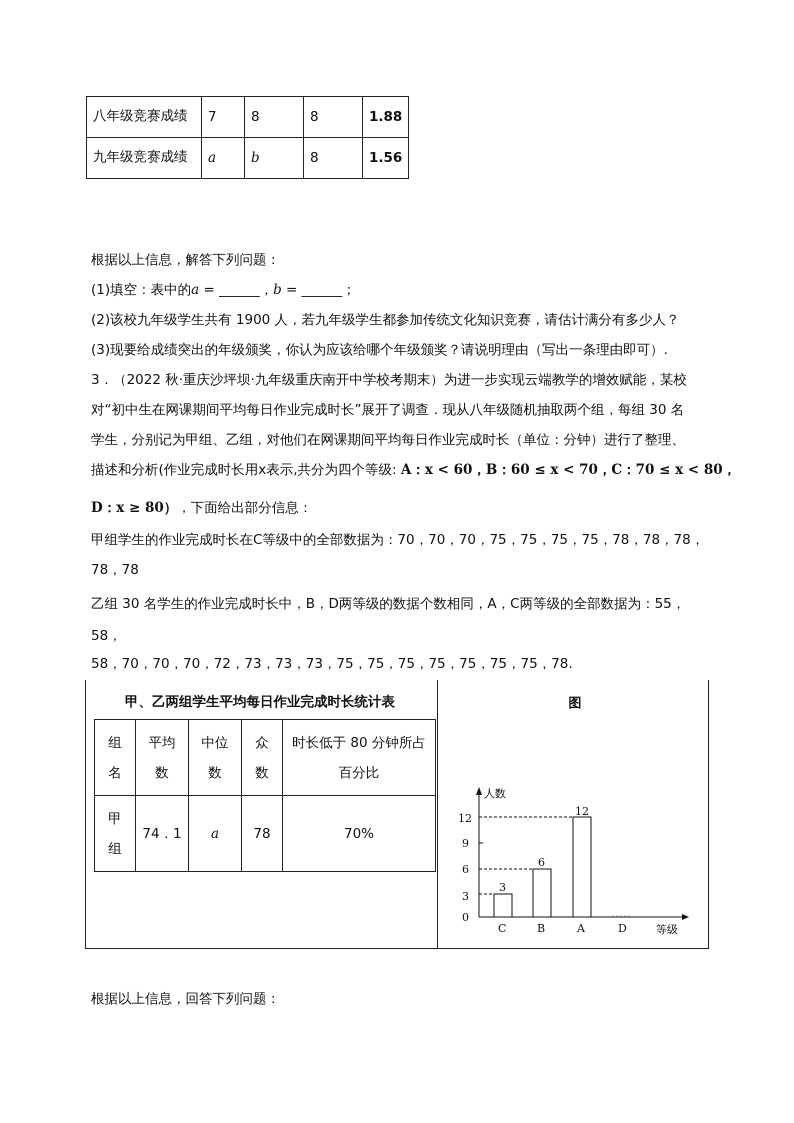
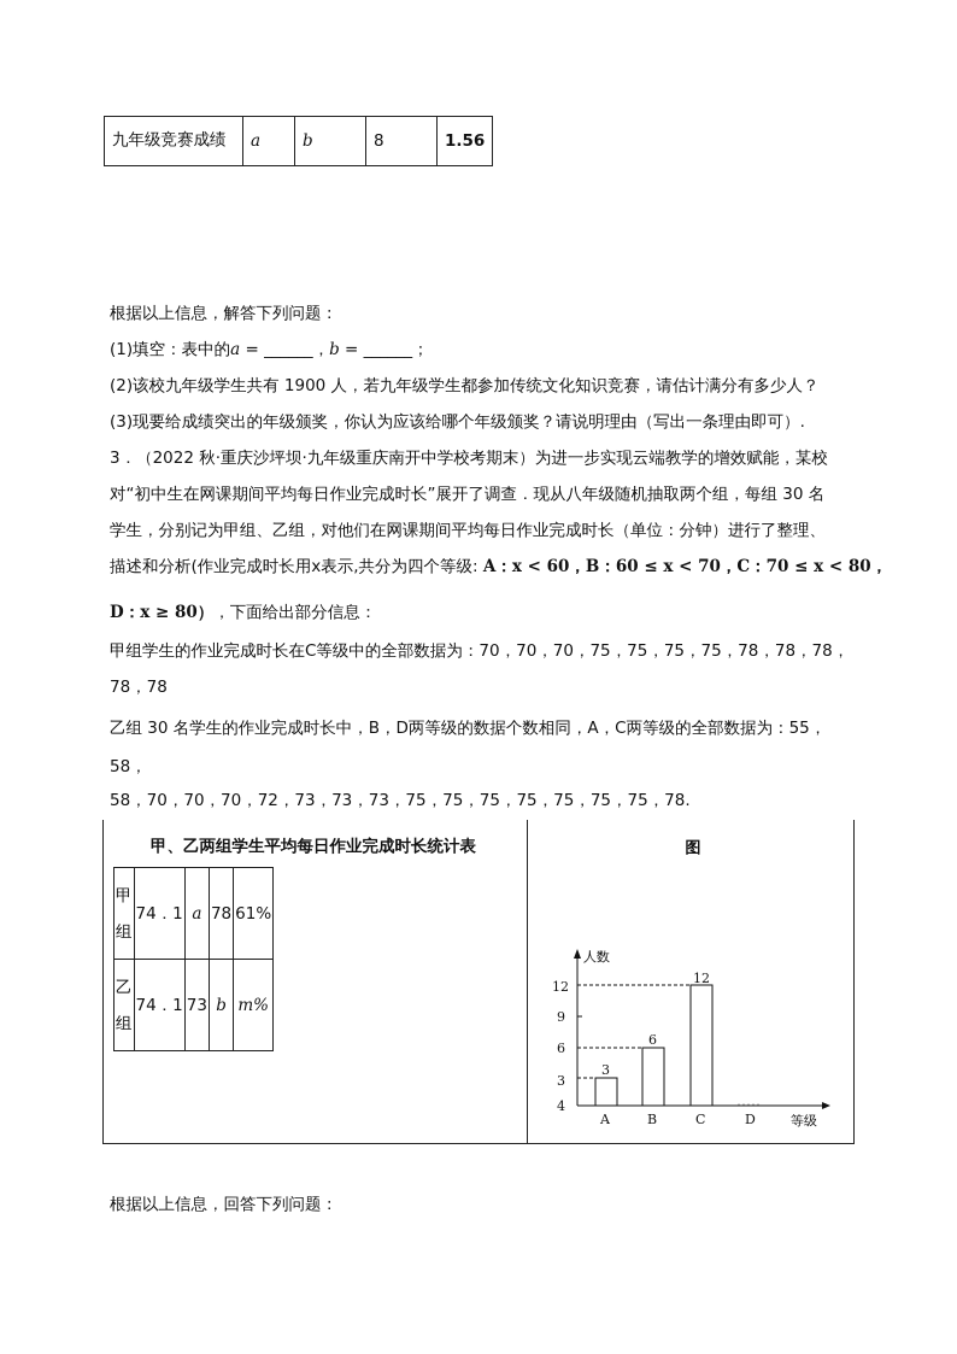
- 八年级竞赛成绩	7	8	8	1.88
  九年级竞赛成绩	a	b	8	1.56
  根据以上信息，解答下列问题：
  (1)填空：表中的a = ______，b = ______；
  (2)该校九年级学生共有 1900 人，若九年级学生都参加传统文化知识竞赛，请估计满分有多少人？
  (3)现要给成绩突出的年级颁奖，你认为应该给哪个年级颁奖？请说明理由（写出一条理由即可）.
  3．（2022 秋·重庆沙坪坝·九年级重庆南开中学校考期末）为进一步实现云端教学的增效赋能，某校
  对“初中生在网课期间平均每日作业完成时长”展开了调查．现从八年级随机抽取两个组，每组 30 名
  学生，分别记为甲组、乙组，对他们在网课期间平均每日作业完成时长（单位：分钟）进行了整理、
  描述和分析(作业完成时长用x表示,共分为四个等级: A：x < 60，B：60 ≤ x < 70，C：70 ≤ x < 80，
  D：x ≥ 80），下面给出部分信息：
  甲组学生的作业完成时长在C等级中的全部数据为：70，70，70，75，75，75，75，78，78，78，
  78，78
  乙组 30 名学生的作业完成时长中，B，D两等级的数据个数相同，A，C两等级的全部数据为：55，
  58，
  58，70，70，70，72，73，73，73，75，75，75，75，75，75，75，78.
  甲、乙两组学生平均每日作业完成时长统计表
- 组名	平均数	中位数	众数	时长低于 80 分钟所占百分比
- 甲组	74．1	a	78	70%
+ 甲组	74．1	a	78	61%
+ 乙组	74．1	73	b	m%
  图
- 0
+ 4
  3
  6
  9
  12
  3
  6
  12
- C
+ A
  B
- A
+ C
  D
  人数
  等级
  根据以上信息，回答下列问题：
